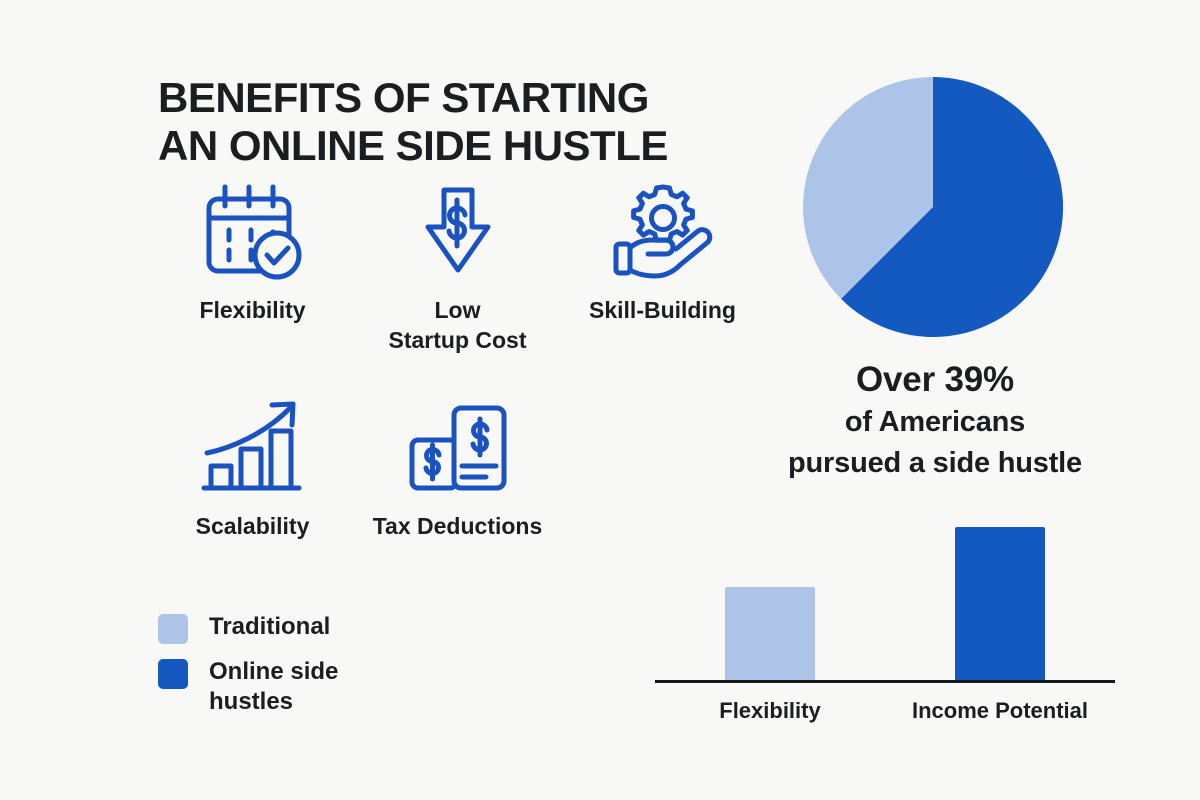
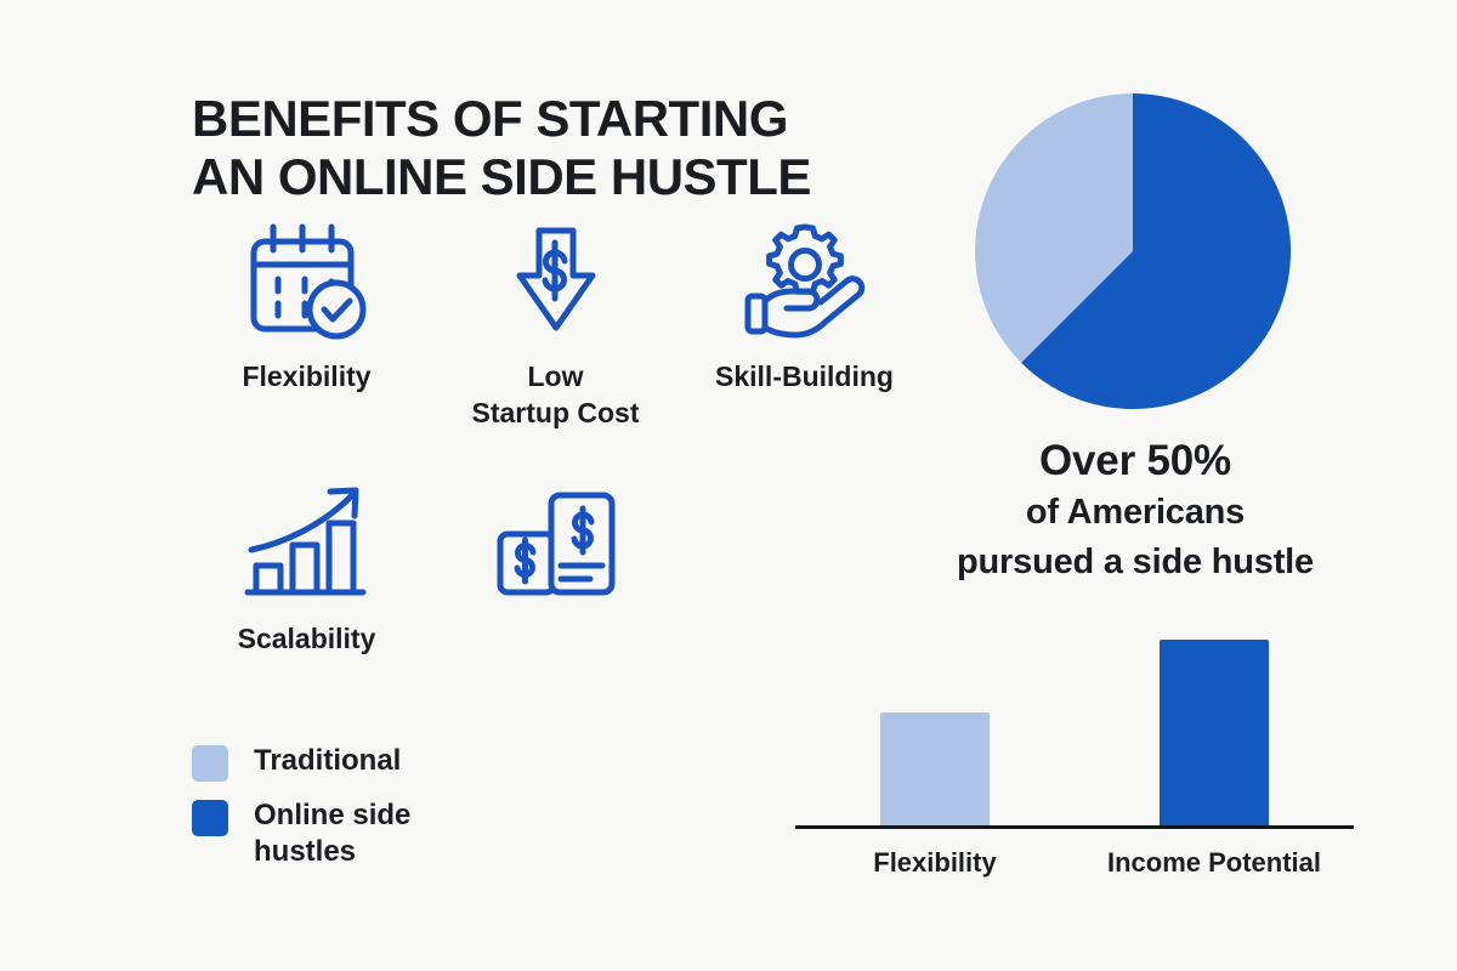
  BENEFITS OF STARTING
  AN ONLINE SIDE HUSTLE
  Flexibility
  Low
  Startup Cost
  Skill-Building
  Scalability
- Tax Deductions
  Traditional
  Online side
  hustles
- Over 39%
+ Over 50%
  of Americans
  pursued a side hustle
  Flexibility
  Income Potential
